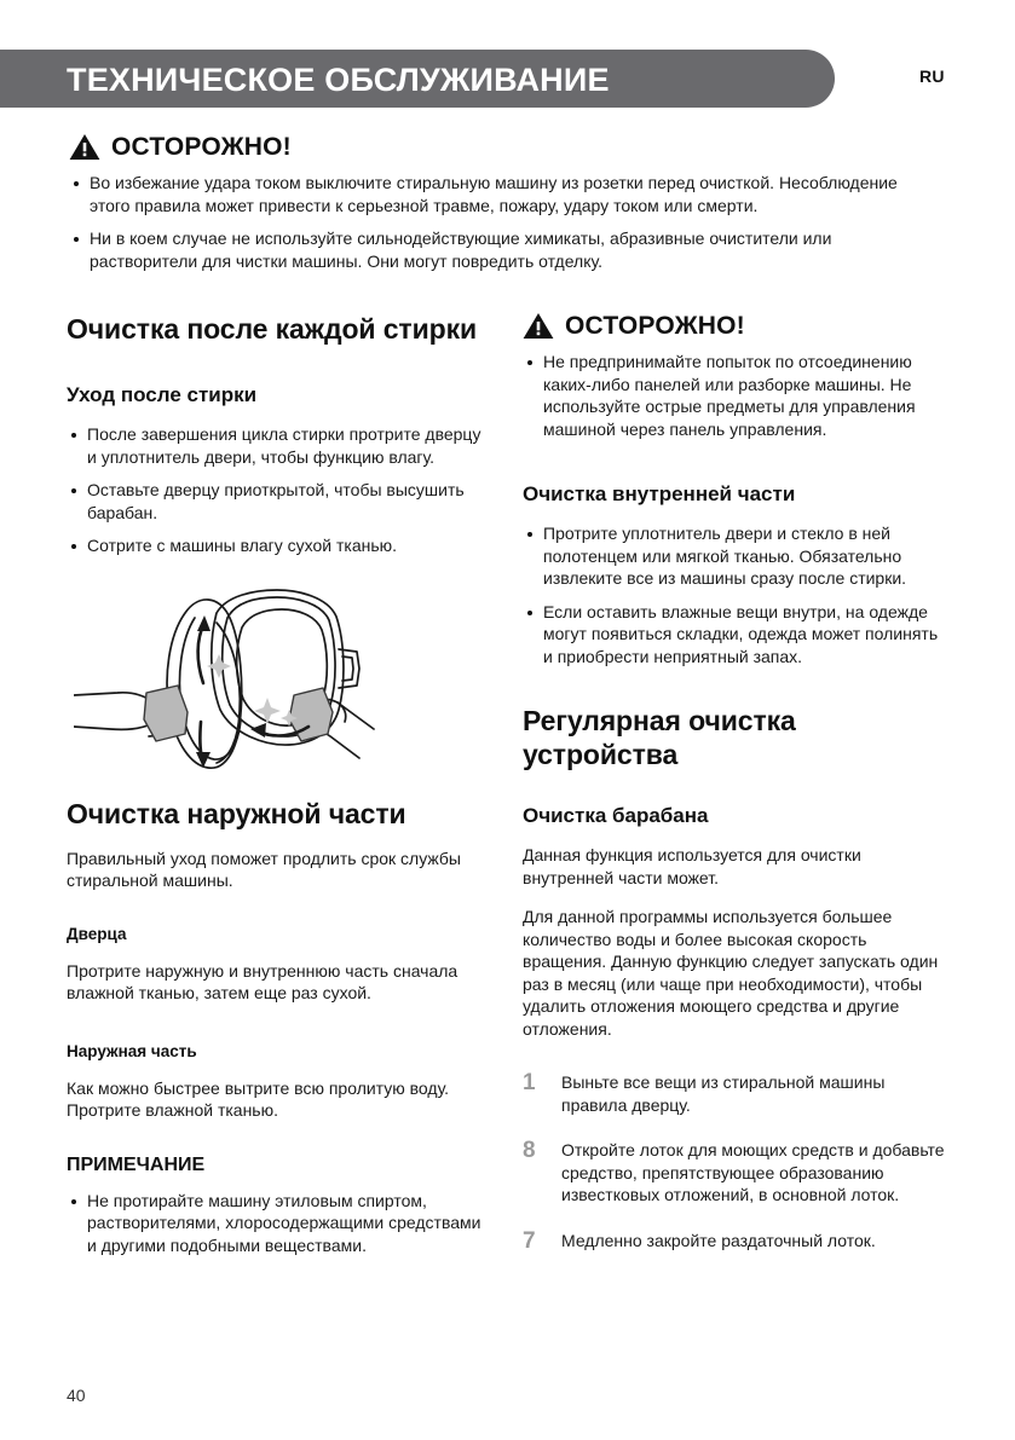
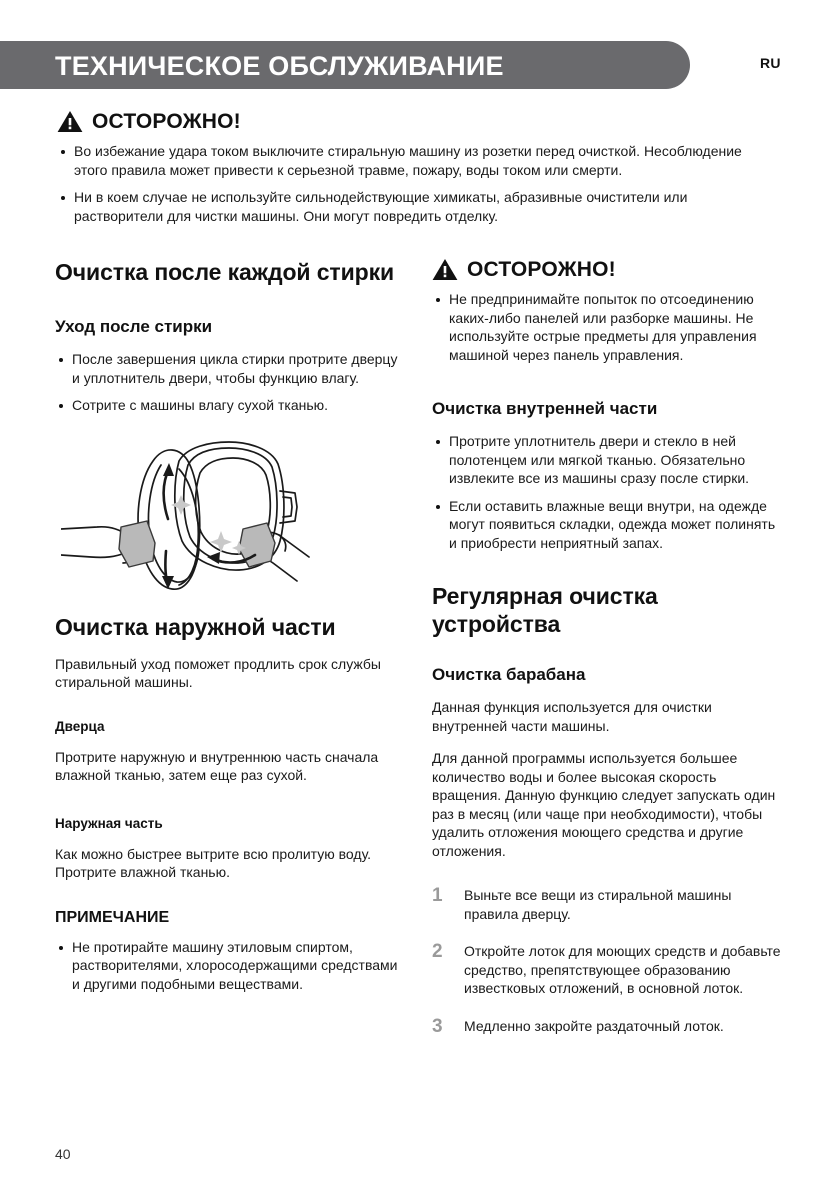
  ТЕХНИЧЕСКОЕ ОБСЛУЖИВАНИЕ
  RU
  ОСТОРОЖНО!
- Во избежание удара током выключите стиральную машину из розетки перед очисткой. Несоблюдение этого правила может привести к серьезной травме, пожару, удару током или смерти.
+ Во избежание удара током выключите стиральную машину из розетки перед очисткой. Несоблюдение этого правила может привести к серьезной травме, пожару, воды током или смерти.
  Ни в коем случае не используйте сильнодействующие химикаты, абразивные очистители или растворители для чистки машины. Они могут повредить отделку.
  Очистка после каждой стирки
  Уход после стирки
  После завершения цикла стирки протрите дверцу и уплотнитель двери, чтобы функцию влагу.
- Оставьте дверцу приоткрытой, чтобы высушить барабан.
  Сотрите с машины влагу сухой тканью.
  Очистка наружной части
  Правильный уход поможет продлить срок службы стиральной машины.
  Дверца
  Протрите наружную и внутреннюю часть сначала влажной тканью, затем еще раз сухой.
  Наружная часть
  Как можно быстрее вытрите всю пролитую воду. Протрите влажной тканью.
  ПРИМЕЧАНИЕ
  Не протирайте машину этиловым спиртом, растворителями, хлоросодержащими средствами и другими подобными веществами.
  ОСТОРОЖНО!
  Не предпринимайте попыток по отсоединению каких-либо панелей или разборке машины. Не используйте острые предметы для управления машиной через панель управления.
  Очистка внутренней части
  Протрите уплотнитель двери и стекло в ней полотенцем или мягкой тканью. Обязательно извлеките все из машины сразу после стирки.
  Если оставить влажные вещи внутри, на одежде могут появиться складки, одежда может полинять и приобрести неприятный запах.
  Регулярная очистка устройства
  Очистка барабана
- Данная функция используется для очистки внутренней части может.
+ Данная функция используется для очистки внутренней части машины.
  Для данной программы используется большее количество воды и более высокая скорость вращения. Данную функцию следует запускать один раз в месяц (или чаще при необходимости), чтобы удалить отложения моющего средства и другие отложения.
  1
  Выньте все вещи из стиральной машины правила дверцу.
- 8
+ 2
  Откройте лоток для моющих средств и добавьте средство, препятствующее образованию известковых отложений, в основной лоток.
- 7
+ 3
  Медленно закройте раздаточный лоток.
  40
